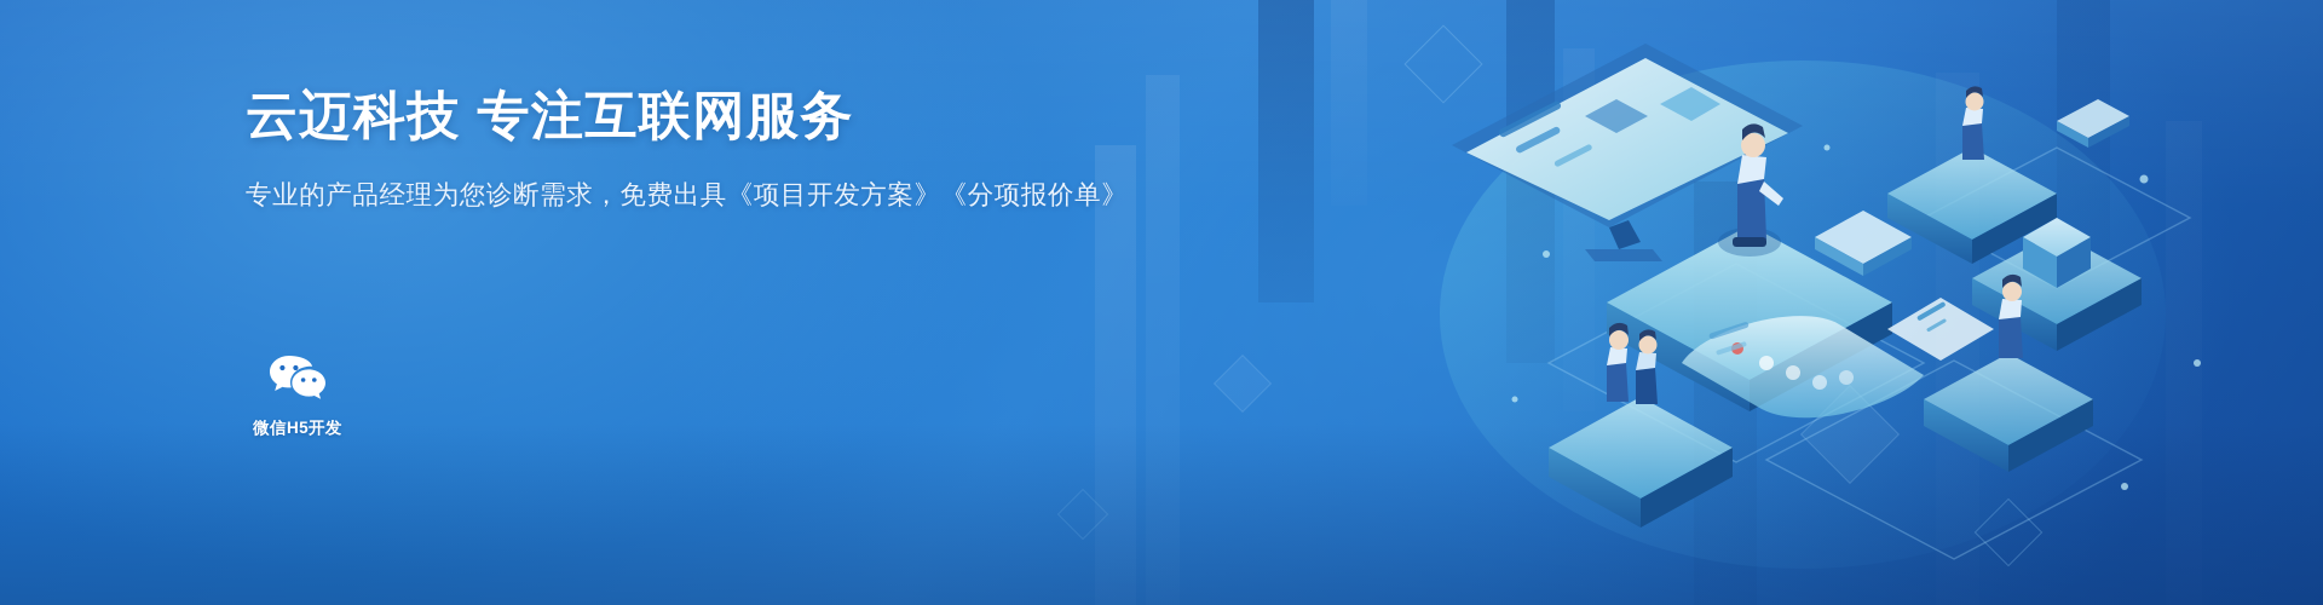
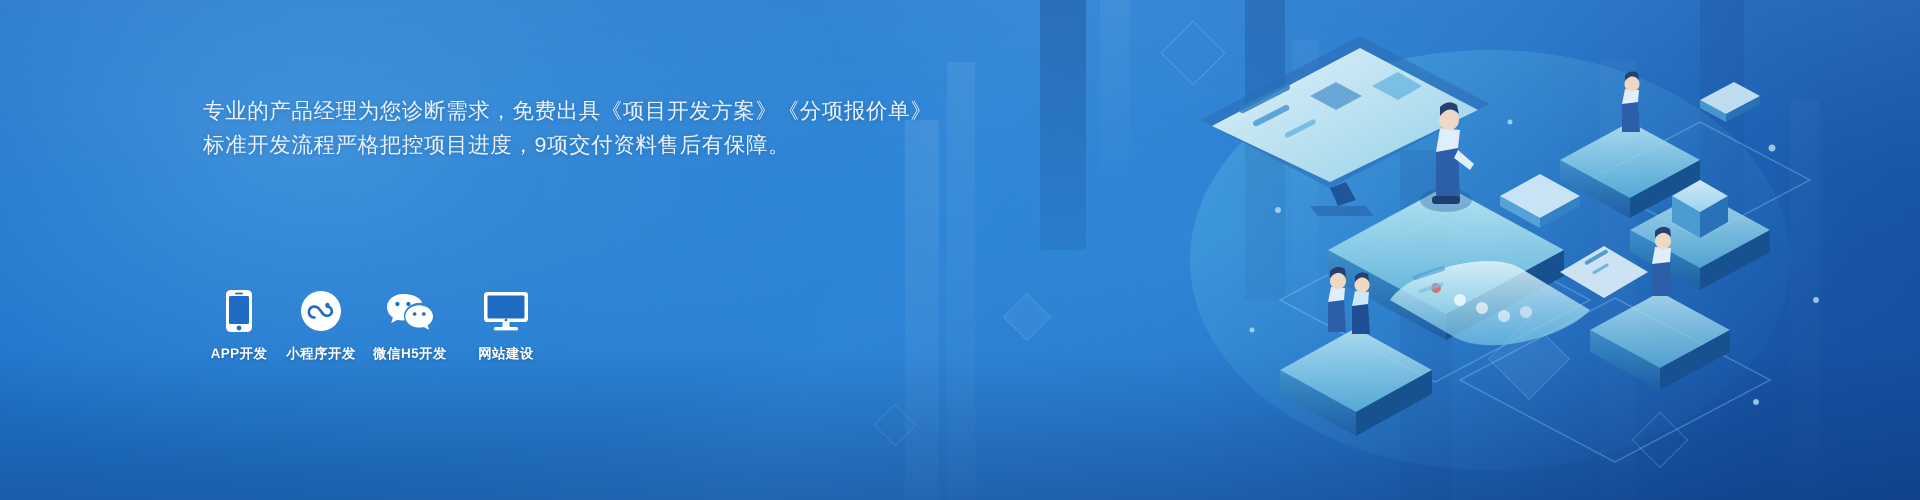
- 云迈科技 专注互联网服务
  专业的产品经理为您诊断需求，免费出具《项目开发方案》《分项报价单》
+ 标准开发流程严格把控项目进度，9项交付资料售后有保障。
+ APP开发
+ 小程序开发
  微信H5开发
+ 网站建设
